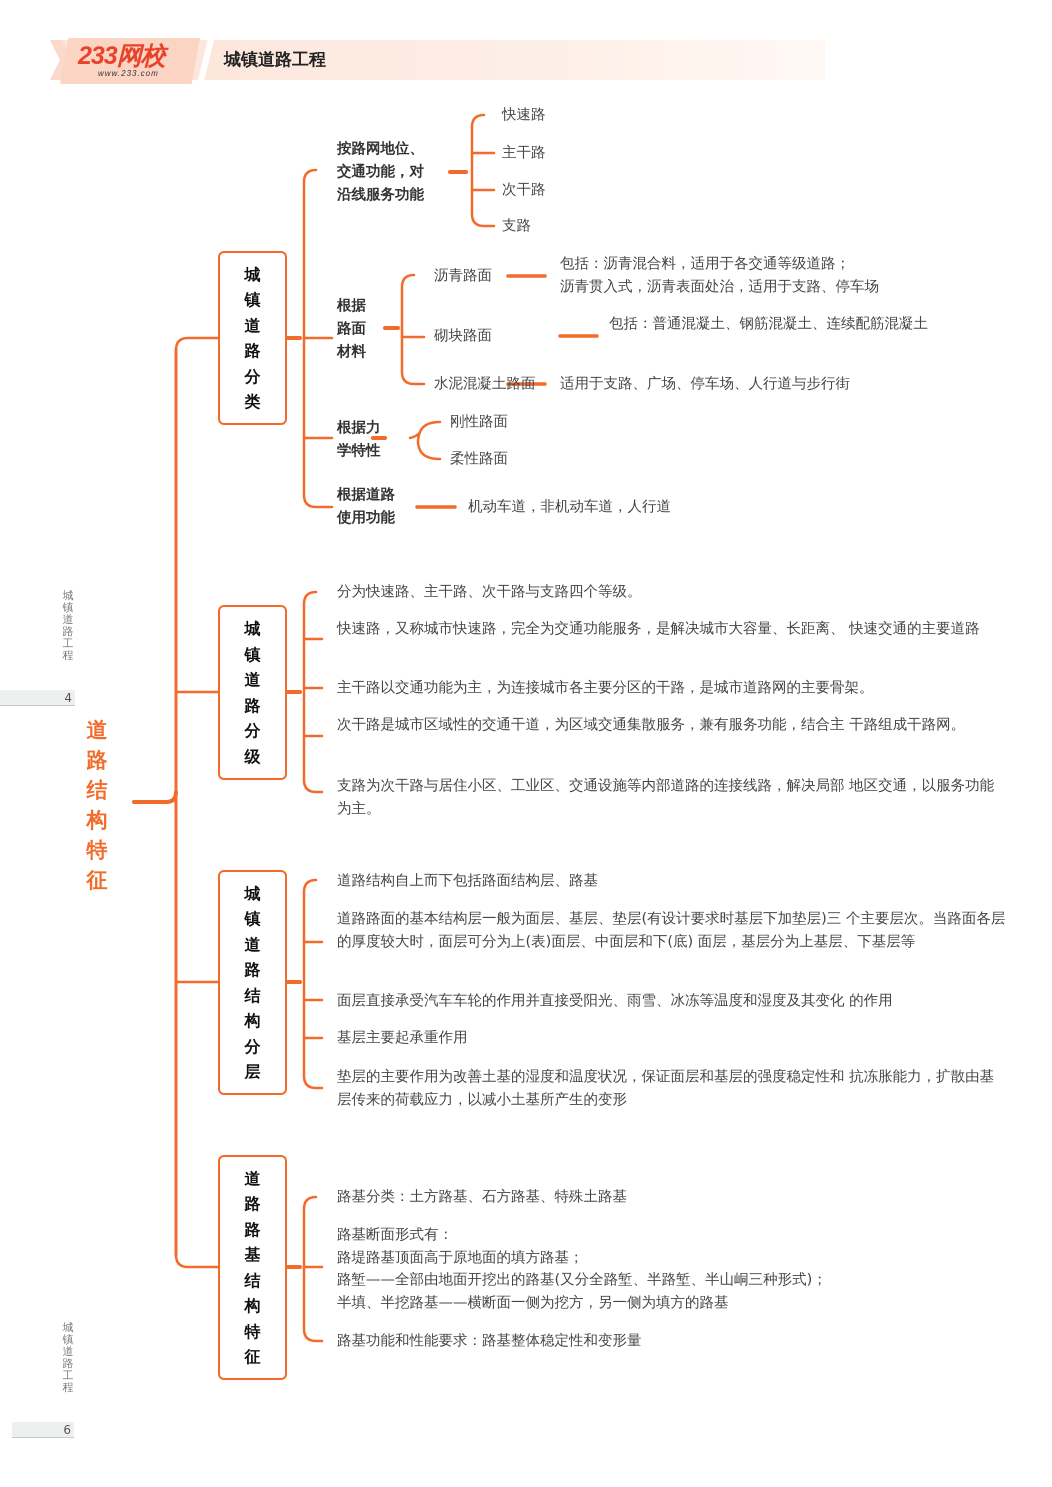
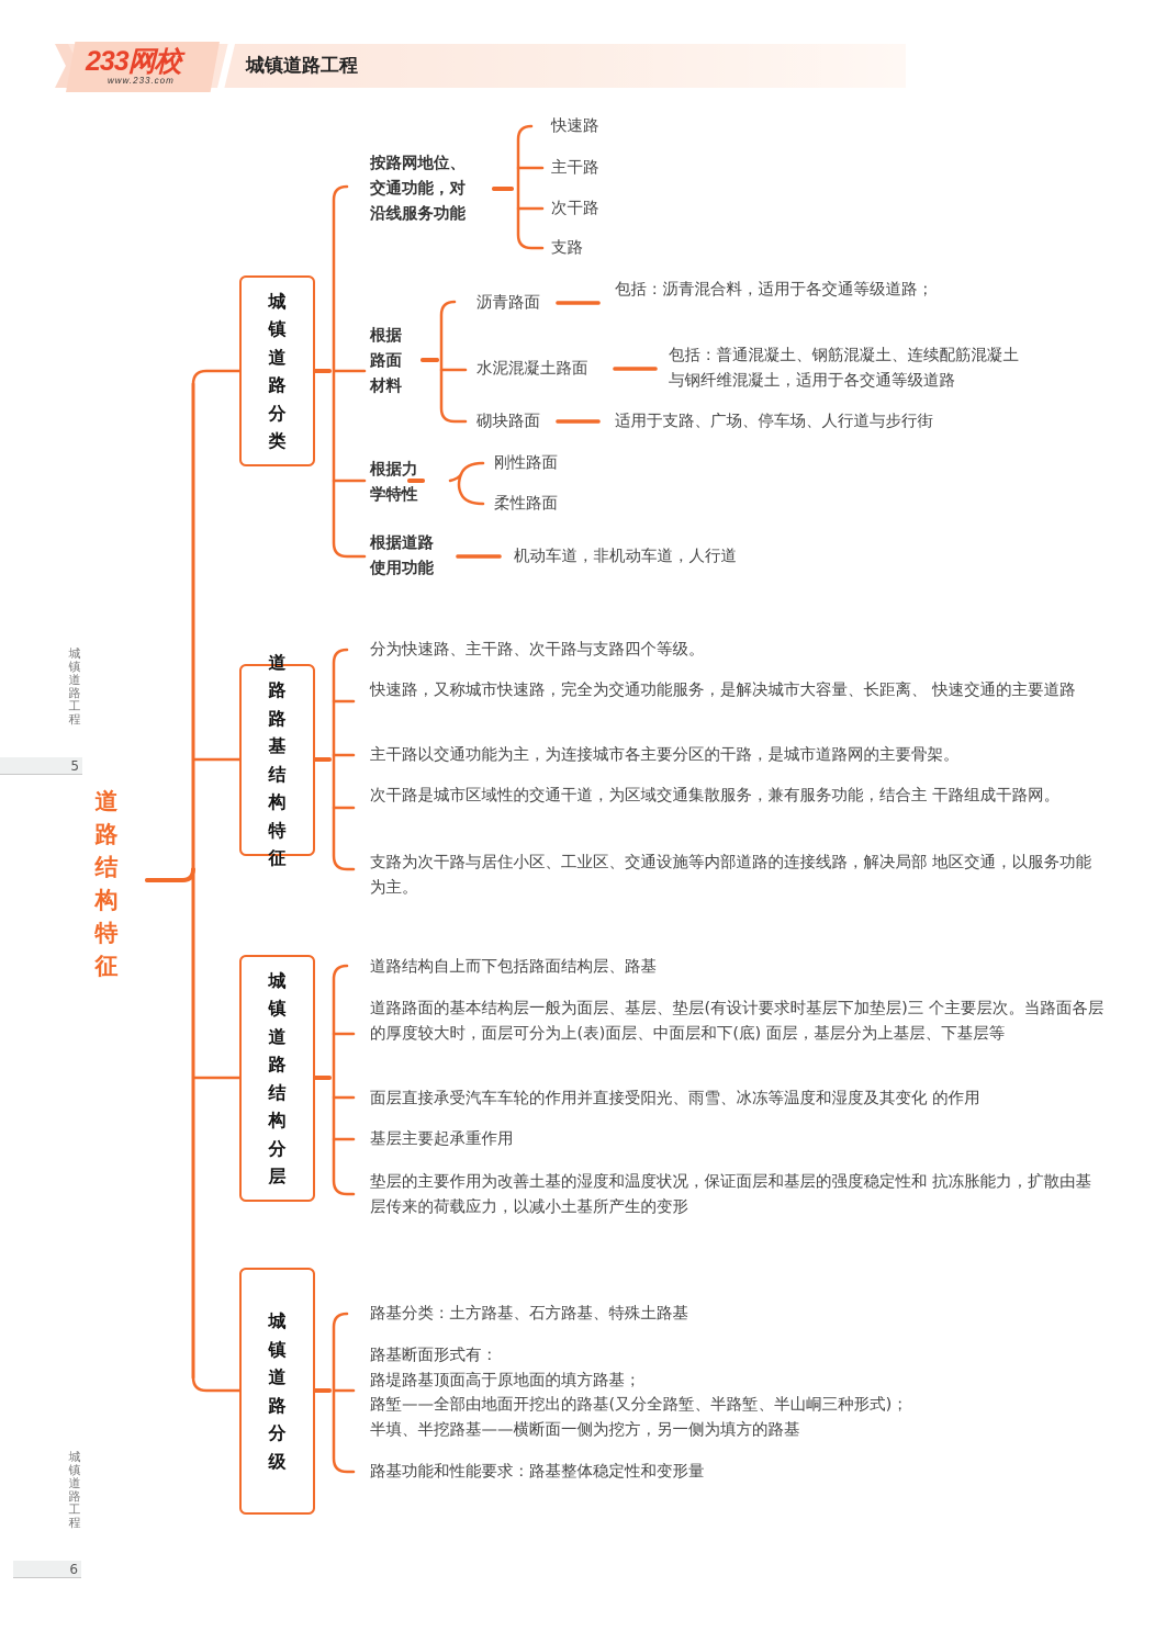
  233网校
  www.233.com
  城镇道路工程
  城镇道路工程
- 4
+ 5
  城镇道路工程
  6
  道路结构特征
  城镇道路分类
- 城镇道路分级
+ 道路路基结构特征
  城镇道路结构分层
- 道路路基结构特征
+ 城镇道路分级
  按路网地位、
  交通功能，对
  沿线服务功能
  快速路
  主干路
  次干路
  支路
  根据
  路面
  材料
  沥青路面
  包括：沥青混合料，适用于各交通等级道路；
- 沥青贯入式，沥青表面处治，适用于支路、停车场
- 砌块路面
+ 水泥混凝土路面
  包括：普通混凝土、钢筋混凝土、连续配筋混凝土
+ 与钢纤维混凝土，适用于各交通等级道路
- 水泥混凝土路面
+ 砌块路面
  适用于支路、广场、停车场、人行道与步行街
  根据力
  学特性
  刚性路面
  柔性路面
  根据道路
  使用功能
  机动车道，非机动车道，人行道
  分为快速路、主干路、次干路与支路四个等级。
  快速路，又称城市快速路，完全为交通功能服务，是解决城市大容量、长距离、 快速交通的主要道路
  主干路以交通功能为主，为连接城市各主要分区的干路，是城市道路网的主要骨架。
  次干路是城市区域性的交通干道，为区域交通集散服务，兼有服务功能，结合主 干路组成干路网。
  支路为次干路与居住小区、工业区、交通设施等内部道路的连接线路，解决局部 地区交通，以服务功能为主。
  道路结构自上而下包括路面结构层、路基
  道路路面的基本结构层一般为面层、基层、垫层(有设计要求时基层下加垫层)三 个主要层次。当路面各层的厚度较大时，面层可分为上(表)面层、中面层和下(底) 面层，基层分为上基层、下基层等
  面层直接承受汽车车轮的作用并直接受阳光、雨雪、冰冻等温度和湿度及其变化 的作用
  基层主要起承重作用
  垫层的主要作用为改善土基的湿度和温度状况，保证面层和基层的强度稳定性和 抗冻胀能力，扩散由基层传来的荷载应力，以减小土基所产生的变形
  路基分类：土方路基、石方路基、特殊土路基
  路基断面形式有：
  路堤路基顶面高于原地面的填方路基；
  路堑——全部由地面开挖出的路基(又分全路堑、半路堑、半山峒三种形式)；
  半填、半挖路基——横断面一侧为挖方，另一侧为填方的路基
  路基功能和性能要求：路基整体稳定性和变形量
